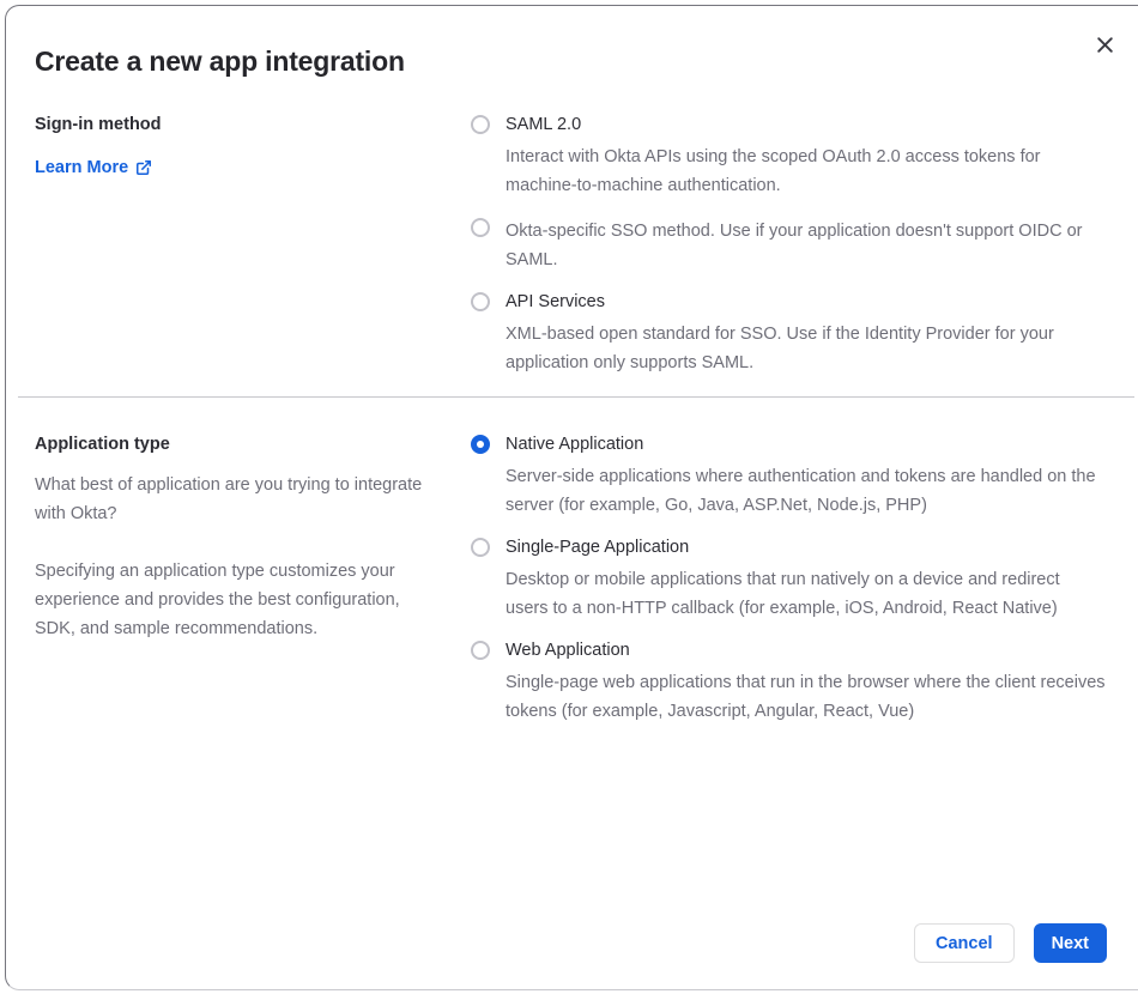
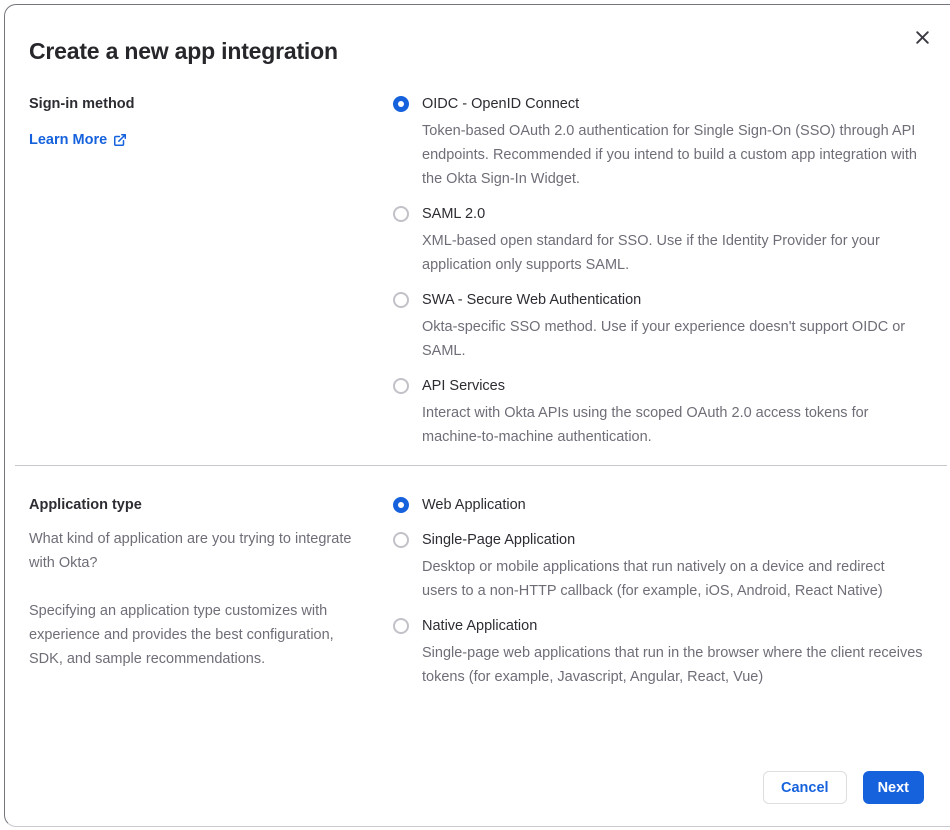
  Create a new app integration
  Sign-in method
  Learn More
+ OIDC - OpenID Connect
+ Token-based OAuth 2.0 authentication for Single Sign-On (SSO) through API endpoints. Recommended if you intend to build a custom app integration with the Okta Sign-In Widget.
  SAML 2.0
- Interact with Okta APIs using the scoped OAuth 2.0 access tokens for machine-to-machine authentication.
+ XML-based open standard for SSO. Use if the Identity Provider for your application only supports SAML.
+ SWA - Secure Web Authentication
- Okta-specific SSO method. Use if your application doesn't support OIDC or SAML.
+ Okta-specific SSO method. Use if your experience doesn't support OIDC or SAML.
  API Services
- XML-based open standard for SSO. Use if the Identity Provider for your application only supports SAML.
+ Interact with Okta APIs using the scoped OAuth 2.0 access tokens for machine-to-machine authentication.
  Application type
- What best of application are you trying to integrate with Okta?
+ What kind of application are you trying to integrate with Okta?
- Specifying an application type customizes your experience and provides the best configuration, SDK, and sample recommendations.
+ Specifying an application type customizes with experience and provides the best configuration, SDK, and sample recommendations.
- Native Application
+ Web Application
- Server-side applications where authentication and tokens are handled on the server (for example, Go, Java, ASP.Net, Node.js, PHP)
  Single-Page Application
  Desktop or mobile applications that run natively on a device and redirect users to a non-HTTP callback (for example, iOS, Android, React Native)
- Web Application
+ Native Application
  Single-page web applications that run in the browser where the client receives tokens (for example, Javascript, Angular, React, Vue)
  Cancel
  Next
